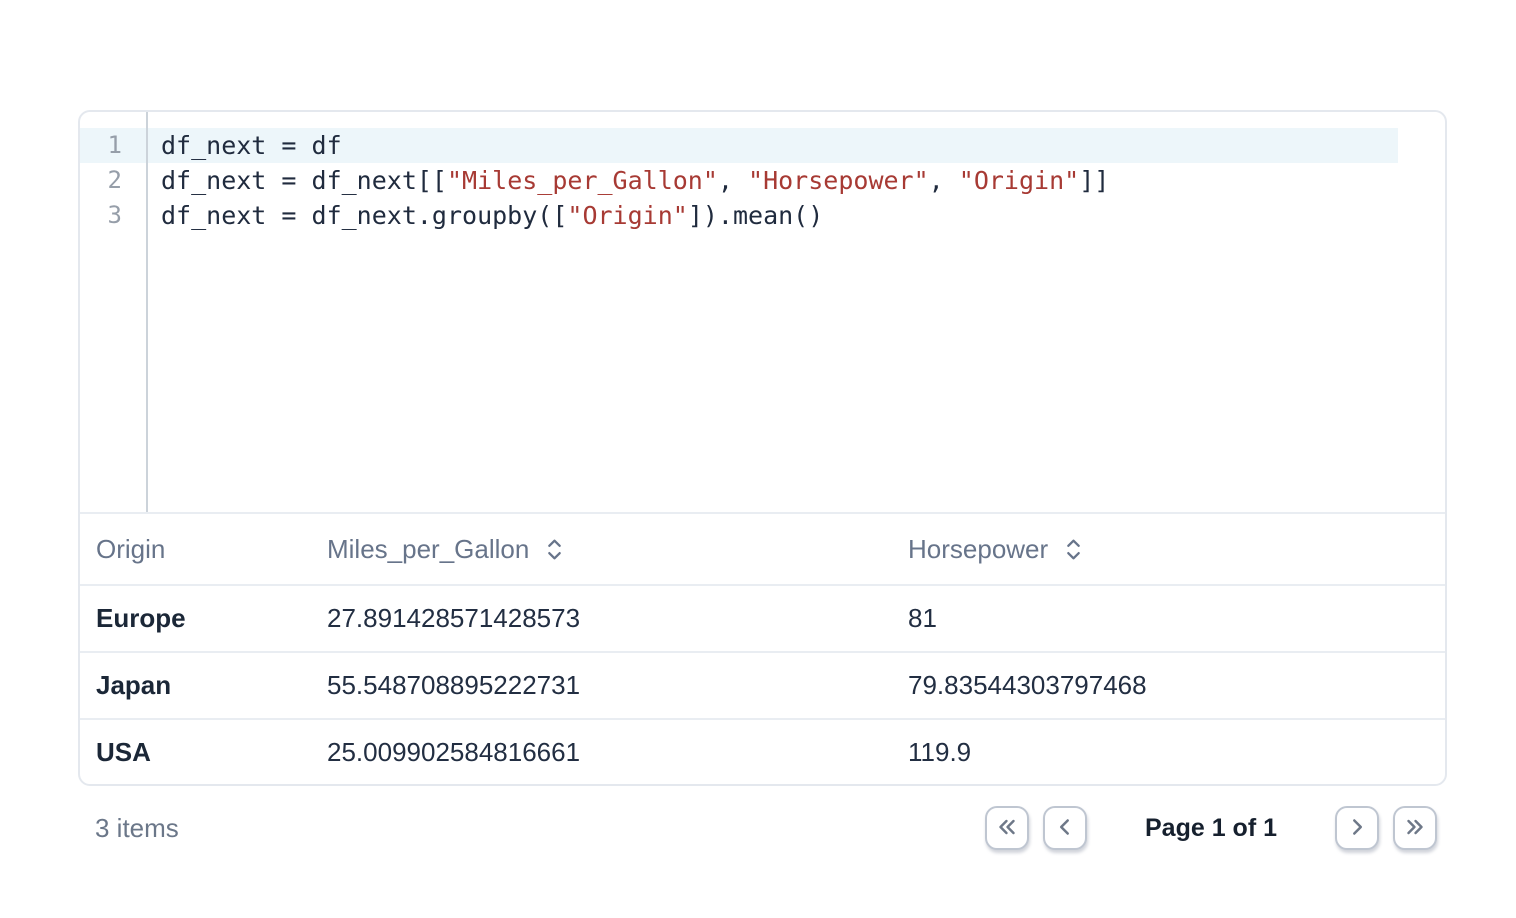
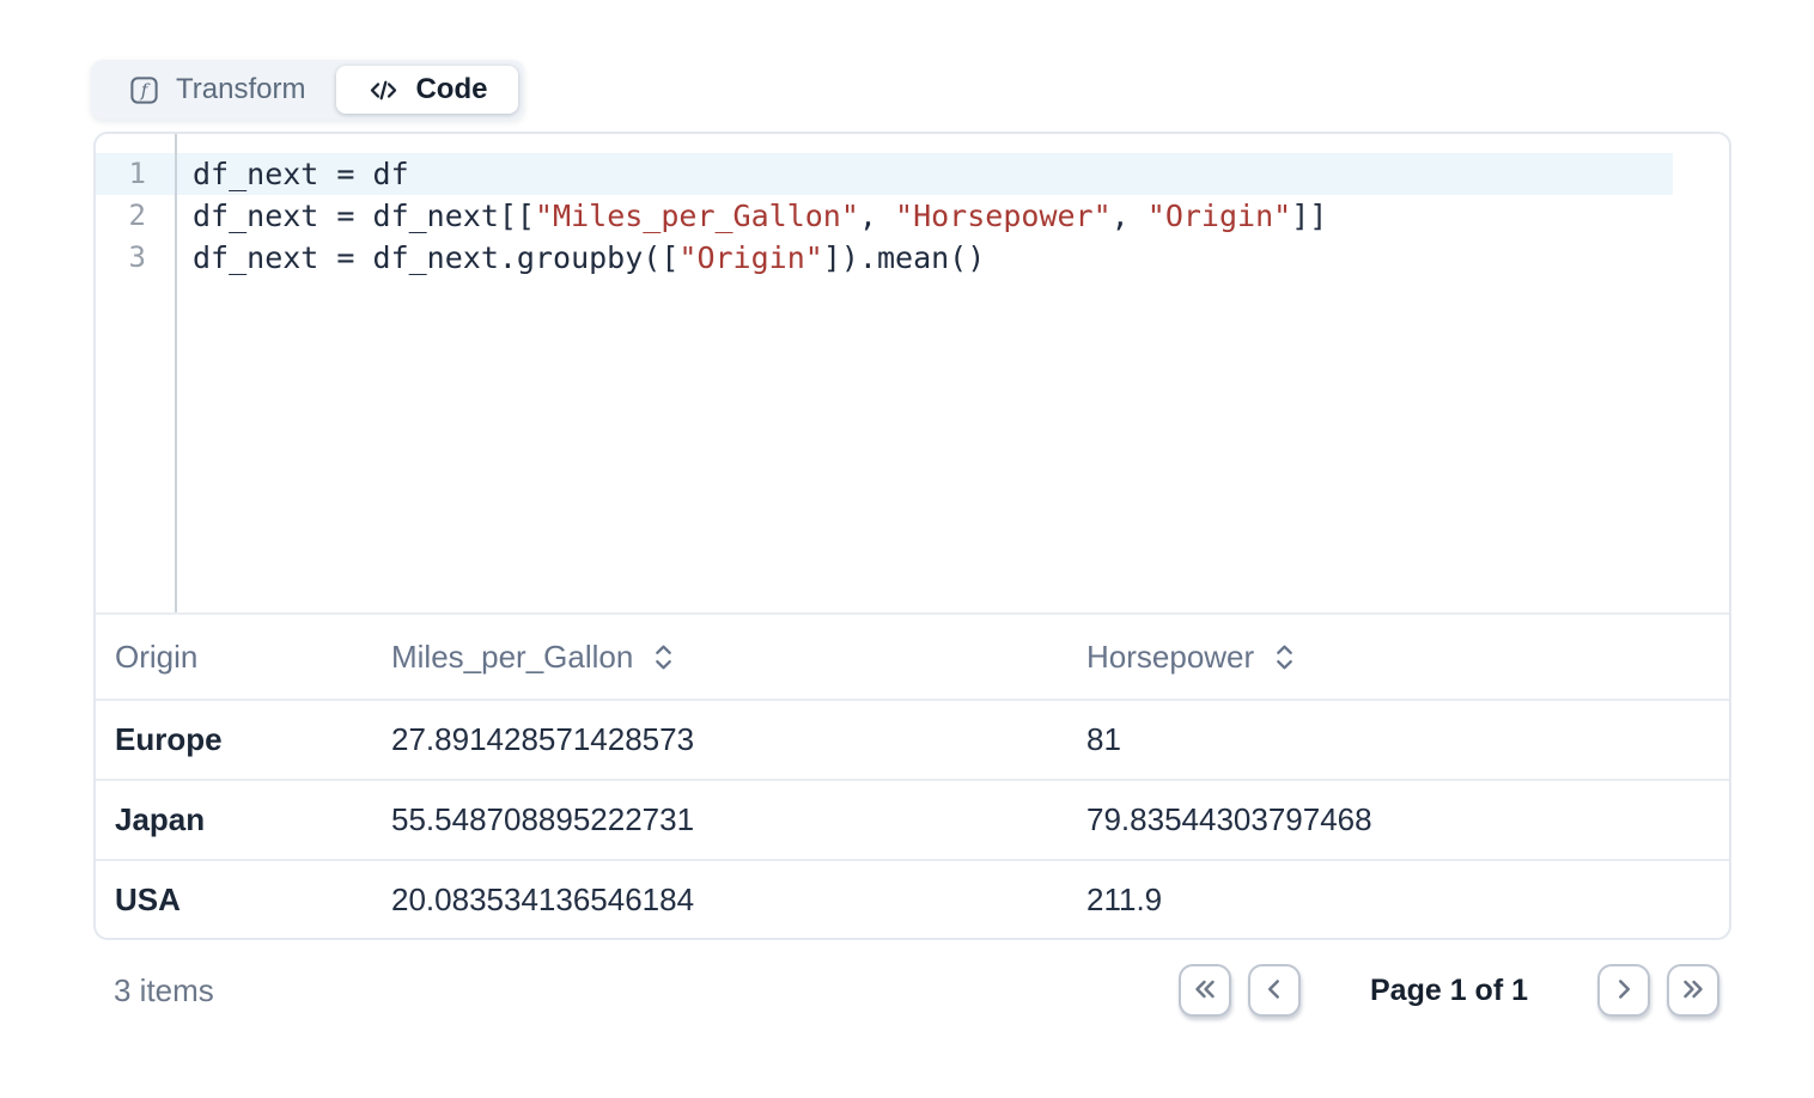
+ f
+ Transform
+ Code
  1
  df_next = df
  2
  df_next = df_next[["Miles_per_Gallon", "Horsepower", "Origin"]]
  3
  df_next = df_next.groupby(["Origin"]).mean()
  Origin
  Miles_per_Gallon
  Horsepower
  Europe
  27.891428571428573
  81
  Japan
  55.548708895222731
  79.83544303797468
  USA
- 25.009902584816661
+ 20.083534136546184
- 119.9
+ 211.9
  3 items
  Page 1 of 1
